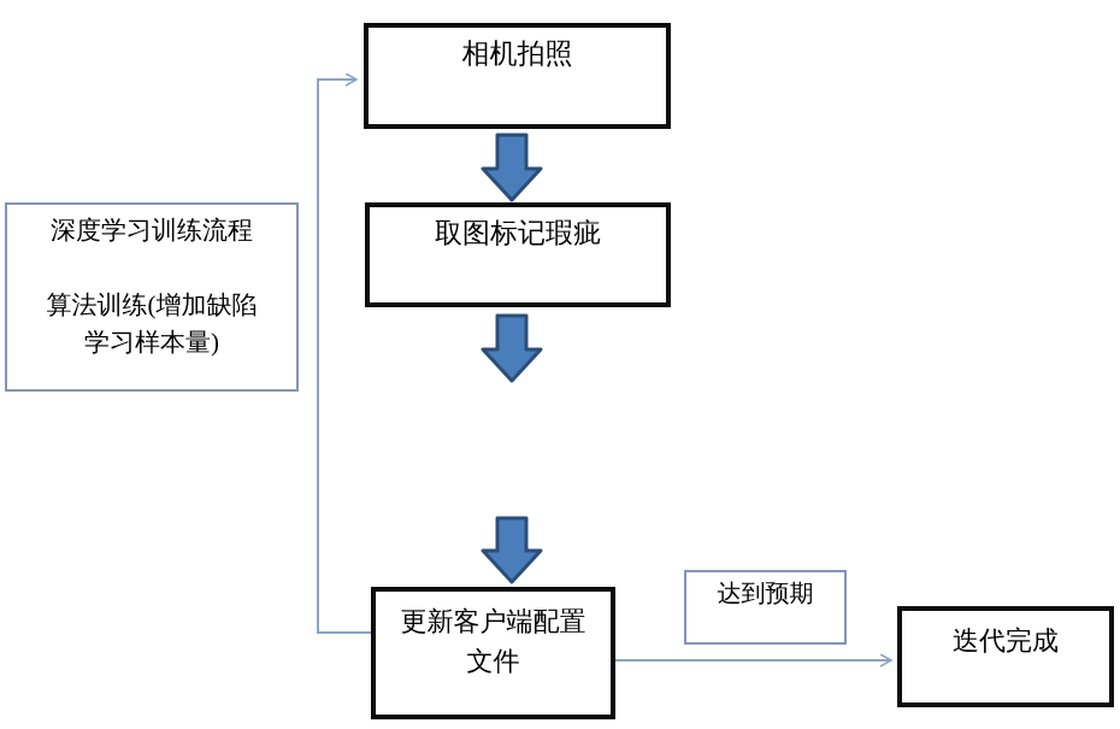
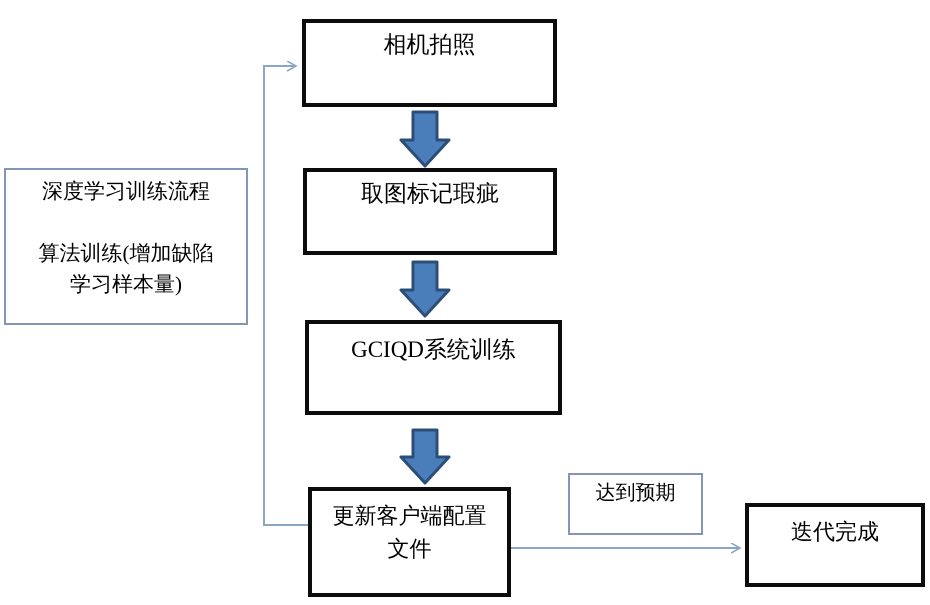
  深度学习训练流程
  算法训练(增加缺陷
  学习样本量)
  相机拍照
  取图标记瑕疵
+ GCIQD系统训练
  更新客户端配置
  文件
  达到预期
  迭代完成
